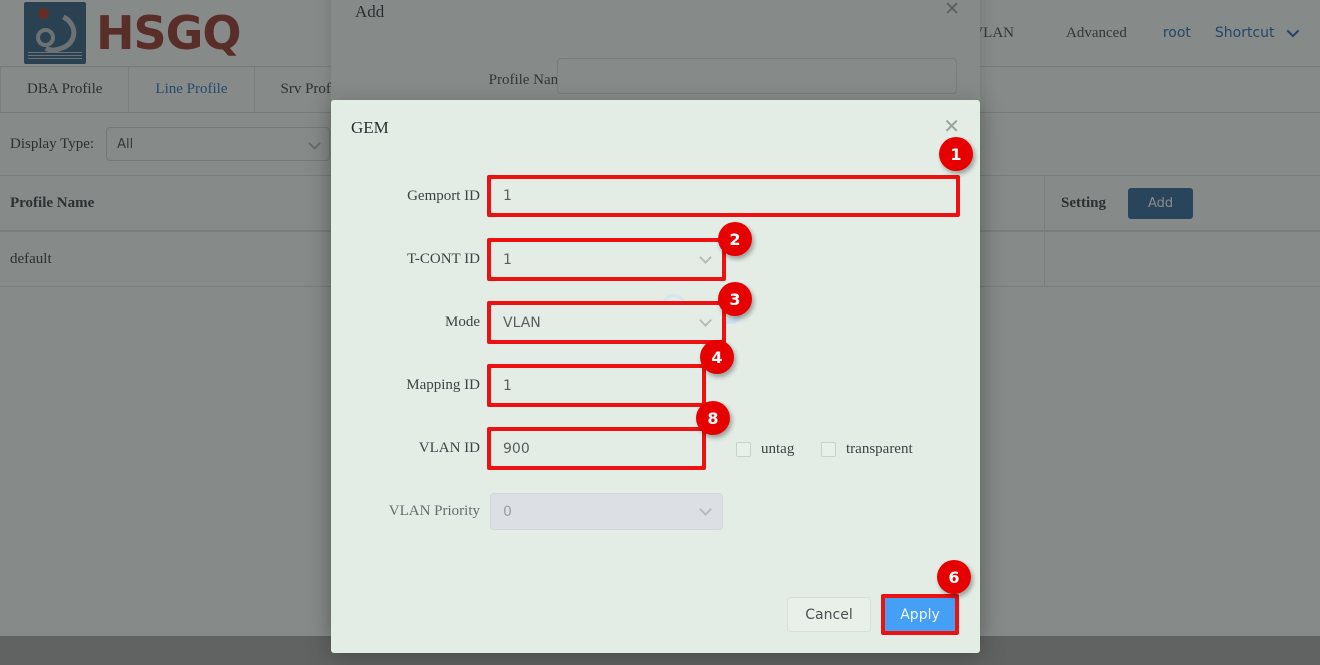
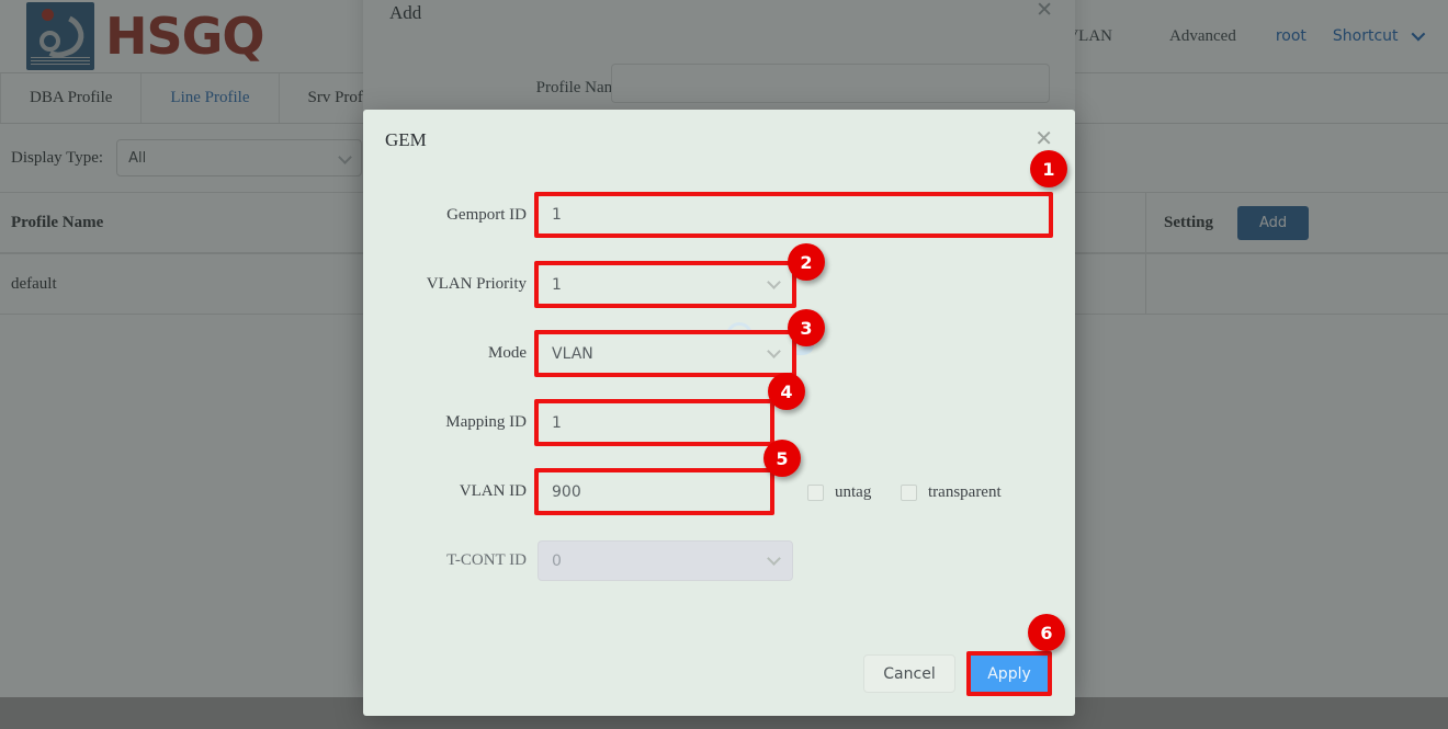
  HSGQ
  LAN
  Advanced
  root
  Shortcut
  DBA Profile
  Line Profile
  Srv Prof
  Display Type:
  All
  Profile Name
  Setting
  Add
  default
  Add
  ✕
  Profile Na
  ✕
  GEM
  Gemport ID
  1
- T-CONT ID
+ VLAN Priority
  1
  Mode
  VLAN
  Mapping ID
  1
  VLAN ID
  900
  untag
  transparent
- VLAN Priority
+ T-CONT ID
  0
  Cancel
  Apply
  1
  2
  3
  4
- 8
+ 5
  6
